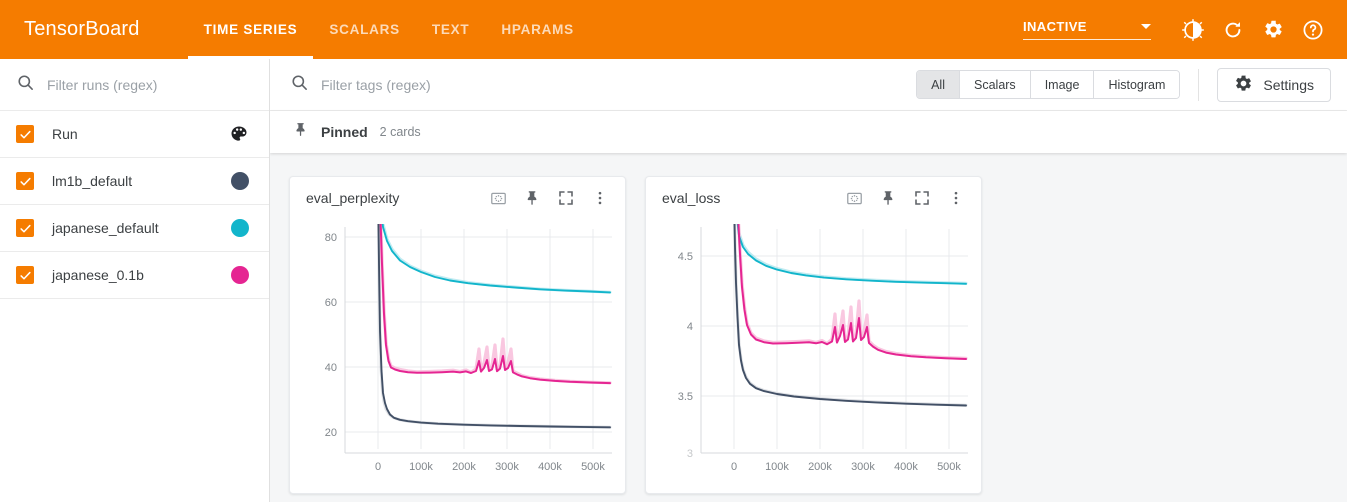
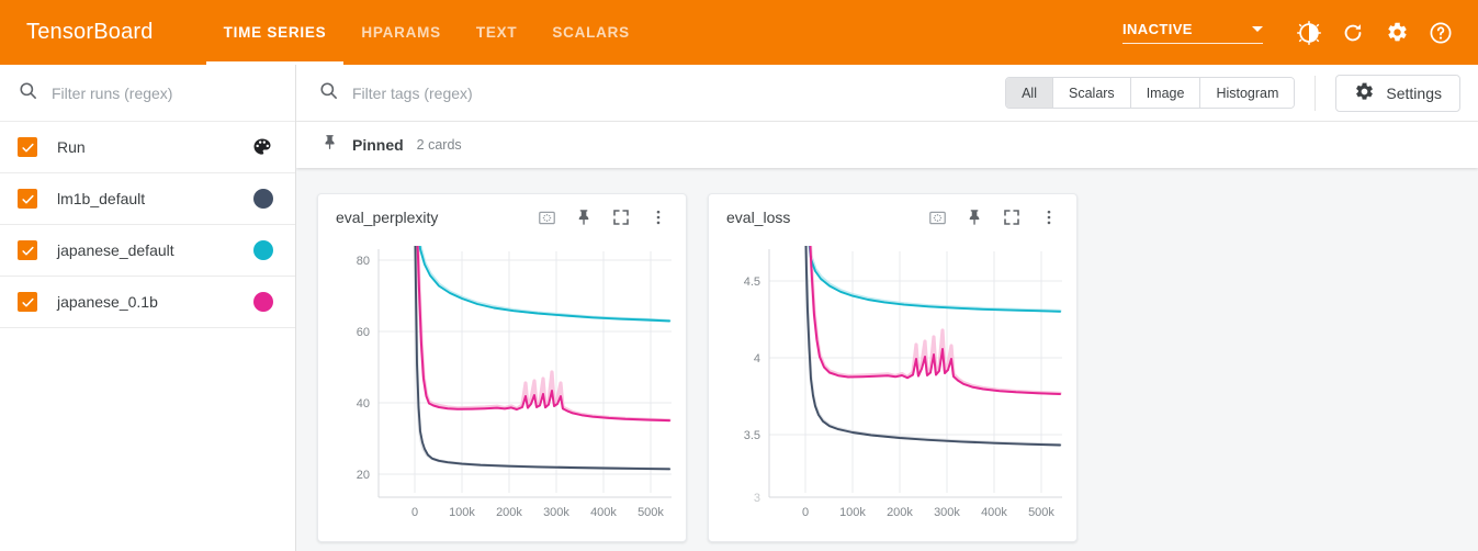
  TensorBoard
  TIME SERIES
- SCALARS
+ HPARAMS
  TEXT
- HPARAMS
+ SCALARS
  INACTIVE
  Filter runs (regex)
  Run
  lm1b_default
  japanese_default
  japanese_0.1b
  Filter tags (regex)
  All
  Scalars
  Image
  Histogram
  Settings
  Pinned
  2 cards
  eval_perplexity
  80
  60
  40
  20
  0
  100k
  200k
  300k
  400k
  500k
  eval_loss
  4.5
  4
  3.5
  3
  0
  100k
  200k
  300k
  400k
  500k
